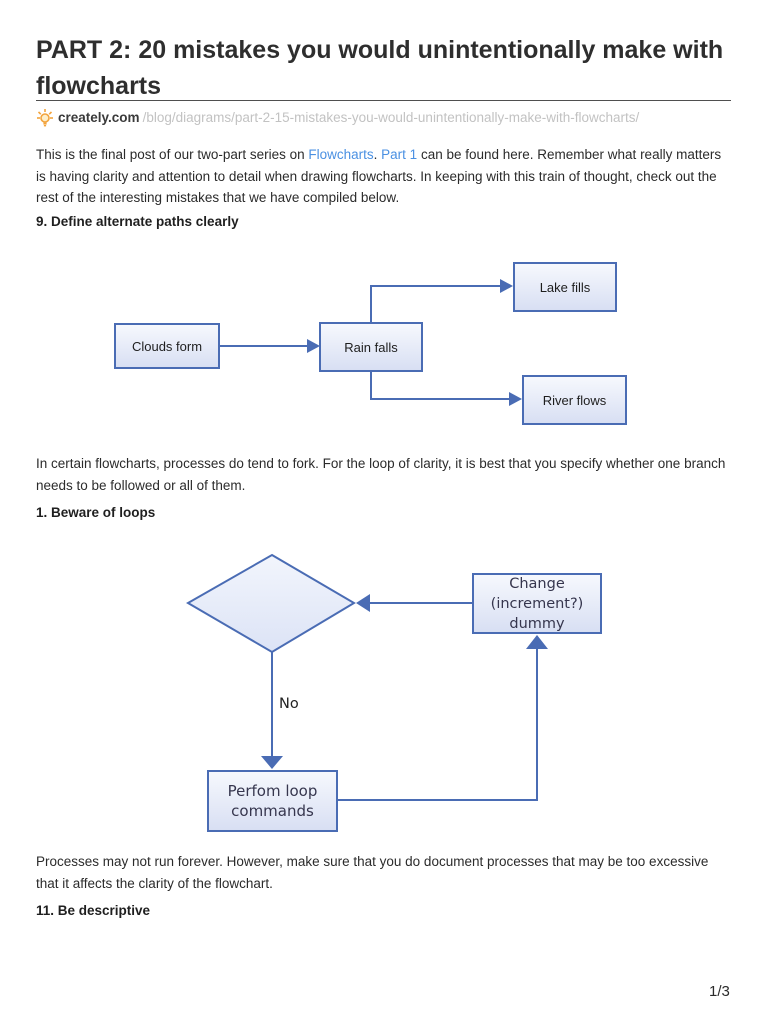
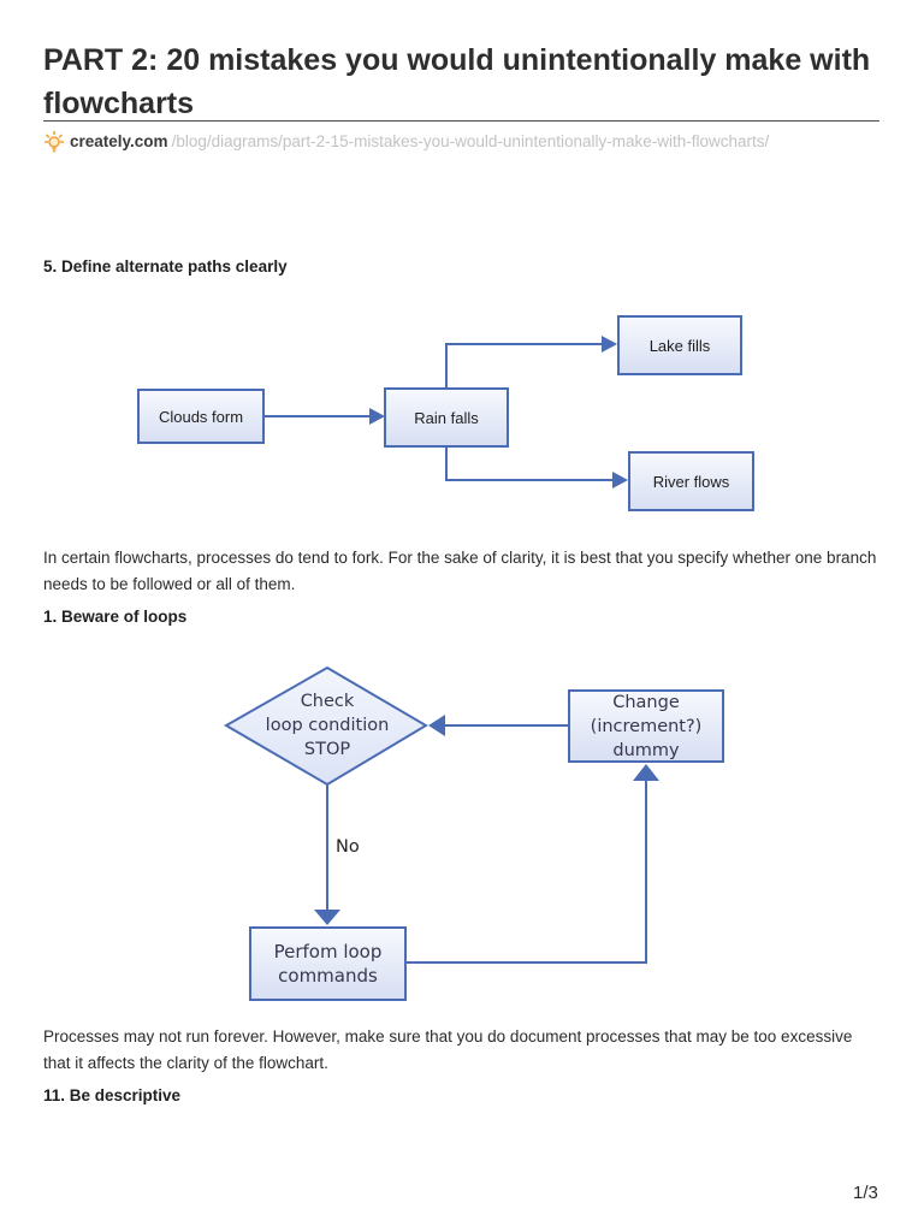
  PART 2: 20 mistakes you would unintentionally make with flowcharts
  creately.com
  /blog/diagrams/part-2-15-mistakes-you-would-unintentionally-make-with-flowcharts/
- This is the final post of our two-part series on Flowcharts. Part 1 can be found here. Remember what really matters is having clarity and attention to detail when drawing flowcharts. In keeping with this train of thought, check out the rest of the interesting mistakes that we have compiled below.
- 9. Define alternate paths clearly
+ 5. Define alternate paths clearly
  Clouds form
  Rain falls
  Lake fills
  River flows
- In certain flowcharts, processes do tend to fork. For the loop of clarity, it is best that you specify whether one branch needs to be followed or all of them.
+ In certain flowcharts, processes do tend to fork. For the sake of clarity, it is best that you specify whether one branch needs to be followed or all of them.
  1. Beware of loops
+ Check
+ loop condition
+ STOP
  Change
  (increment?)
  dummy
  Perfom loop
  commands
  No
  Processes may not run forever. However, make sure that you do document processes that may be too excessive that it affects the clarity of the flowchart.
  11. Be descriptive
  1/3
